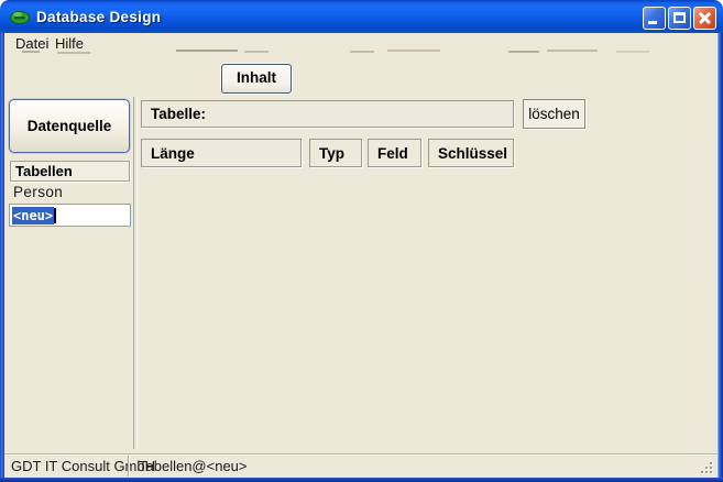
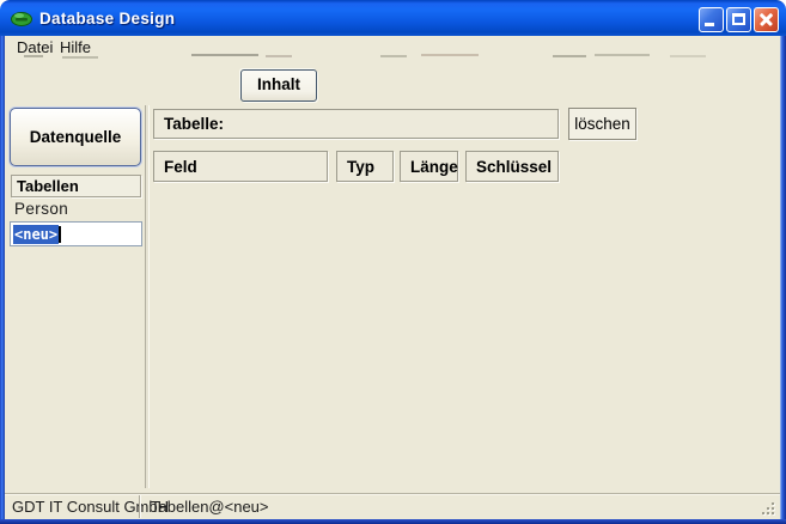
  Database Design
  Datei
  Hilfe
  Inhalt
  Datenquelle
  Tabellen
  Person
  <neu>
  Tabelle:
  löschen
- Länge
+ Feld
  Typ
- Feld
+ Länge
  Schlüssel
  GDT IT Consult GmbH
  Tabellen@<neu>
